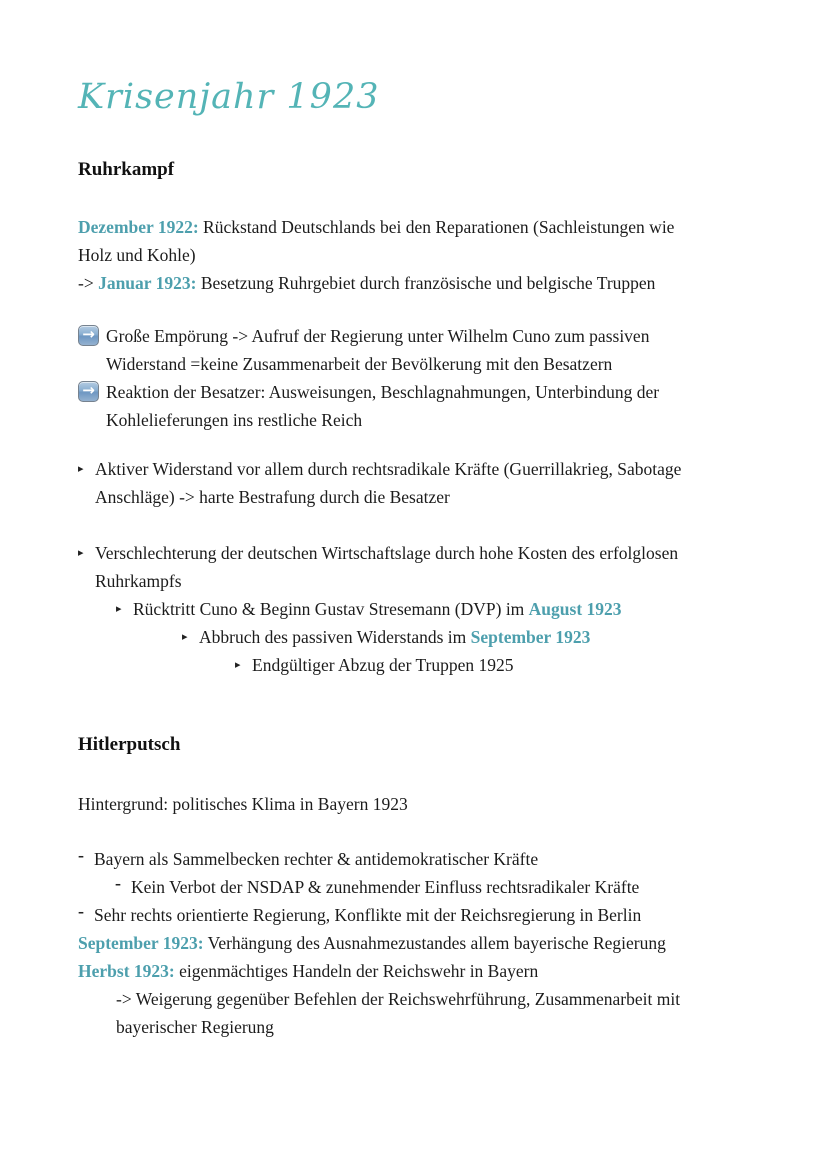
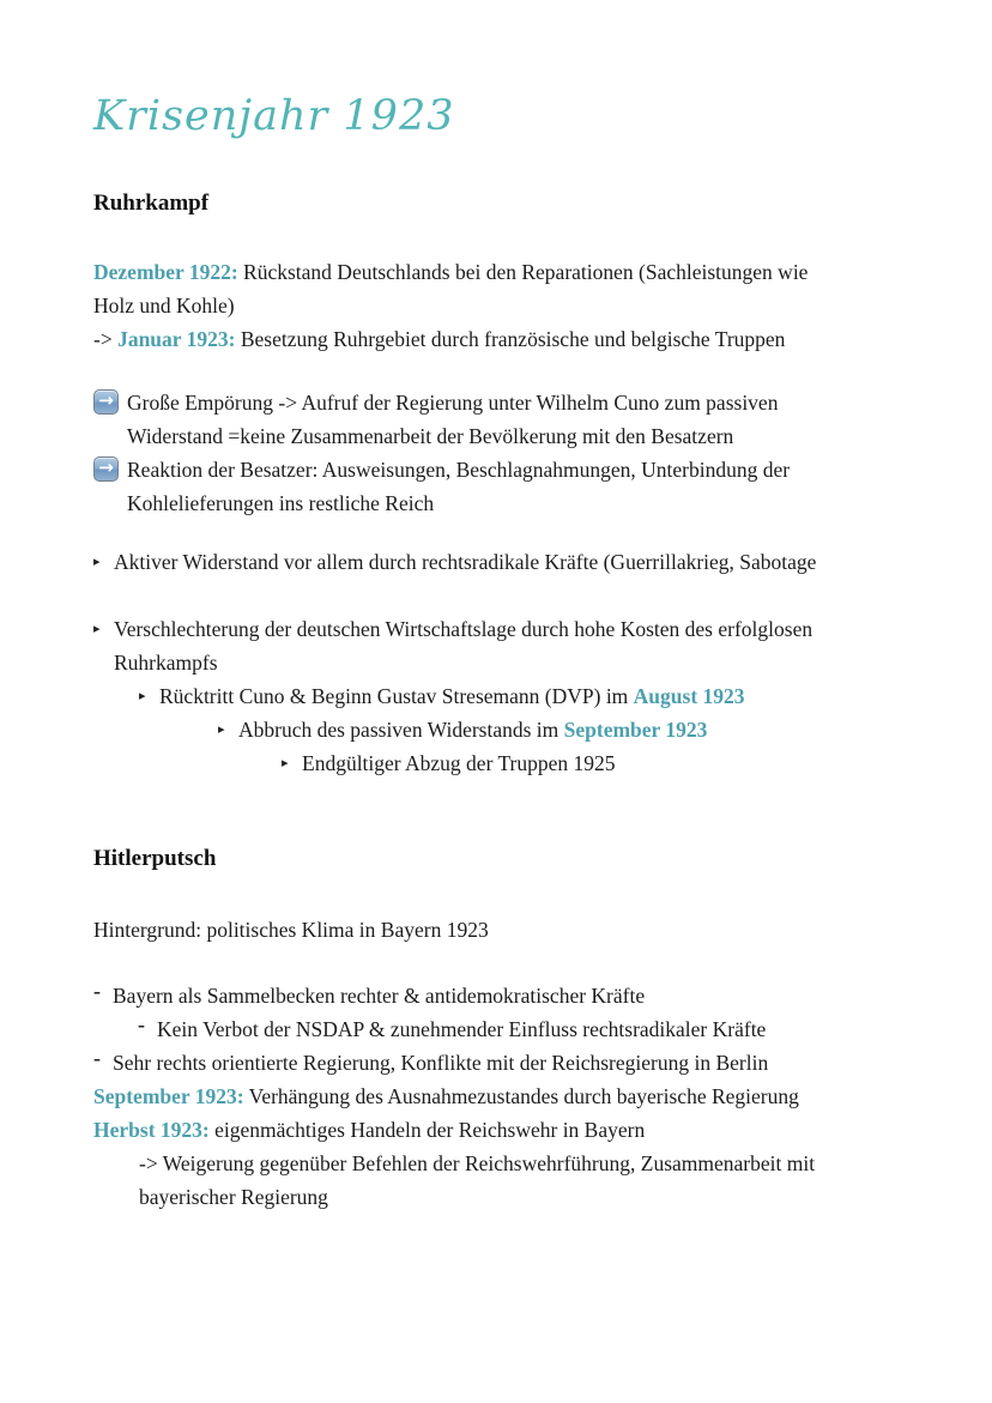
  Krisenjahr 1923
  Ruhrkampf
  Dezember 1922: Rückstand Deutschlands bei den Reparationen (Sachleistungen wie
  Holz und Kohle)
  -> Januar 1923: Besetzung Ruhrgebiet durch französische und belgische Truppen
  →
  Große Empörung -> Aufruf der Regierung unter Wilhelm Cuno zum passiven
  Widerstand =keine Zusammenarbeit der Bevölkerung mit den Besatzern
  →
  Reaktion der Besatzer: Ausweisungen, Beschlagnahmungen, Unterbindung der
  Kohlelieferungen ins restliche Reich
  ▸
  Aktiver Widerstand vor allem durch rechtsradikale Kräfte (Guerrillakrieg, Sabotage
- Anschläge) -> harte Bestrafung durch die Besatzer
  ▸
  Verschlechterung der deutschen Wirtschaftslage durch hohe Kosten des erfolglosen
  Ruhrkampfs
  ▸
  Rücktritt Cuno & Beginn Gustav Stresemann (DVP) im August 1923
  ▸
  Abbruch des passiven Widerstands im September 1923
  ▸
  Endgültiger Abzug der Truppen 1925
  Hitlerputsch
  Hintergrund: politisches Klima in Bayern 1923
  -
  Bayern als Sammelbecken rechter & antidemokratischer Kräfte
  -
  Kein Verbot der NSDAP & zunehmender Einfluss rechtsradikaler Kräfte
  -
  Sehr rechts orientierte Regierung, Konflikte mit der Reichsregierung in Berlin
- September 1923: Verhängung des Ausnahmezustandes allem bayerische Regierung
+ September 1923: Verhängung des Ausnahmezustandes durch bayerische Regierung
  Herbst 1923: eigenmächtiges Handeln der Reichswehr in Bayern
  -> Weigerung gegenüber Befehlen der Reichswehrführung, Zusammenarbeit mit
  bayerischer Regierung
